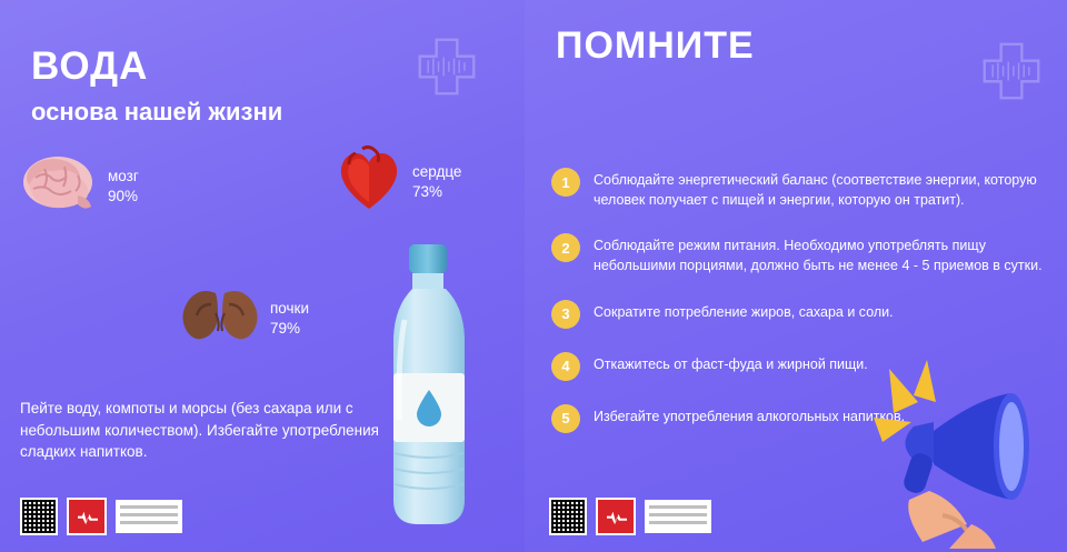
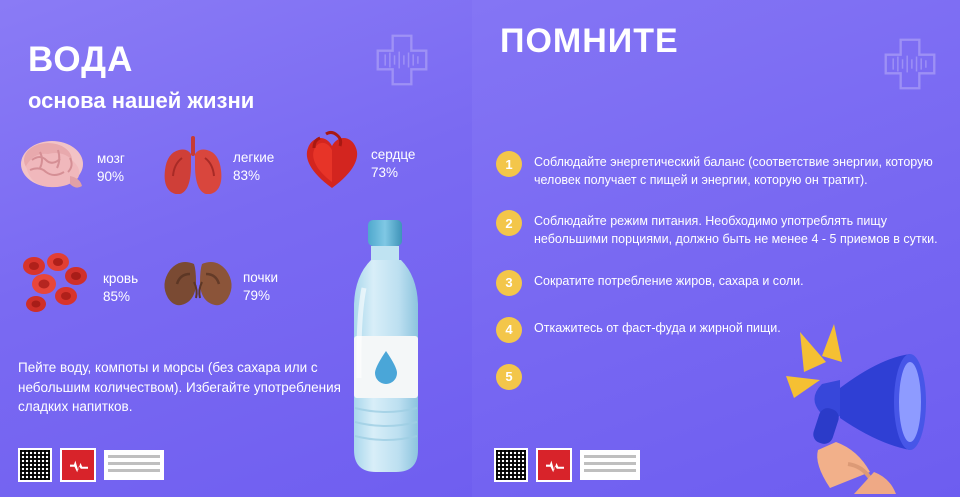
  ВОДА
  основа нашей жизни
  мозг
  90%
+ легкие
+ 83%
  сердце
  73%
+ кровь
+ 85%
  почки
  79%
  Пейте воду, компоты и морсы (без сахара или с небольшим количеством). Избегайте употребления сладких напитков.
  ПОМНИТЕ
  1
  Соблюдайте энергетический баланс (соответствие энергии, которую человек получает с пищей и энергии, которую он тратит).
  2
  Соблюдайте режим питания. Необходимо употреблять пищу небольшими порциями, должно быть не менее 4 - 5 приемов в сутки.
  3
  Сократите потребление жиров, сахара и соли.
  4
  Откажитесь от фаст-фуда и жирной пищи.
  5
- Избегайте употребления алкогольных напитков.
